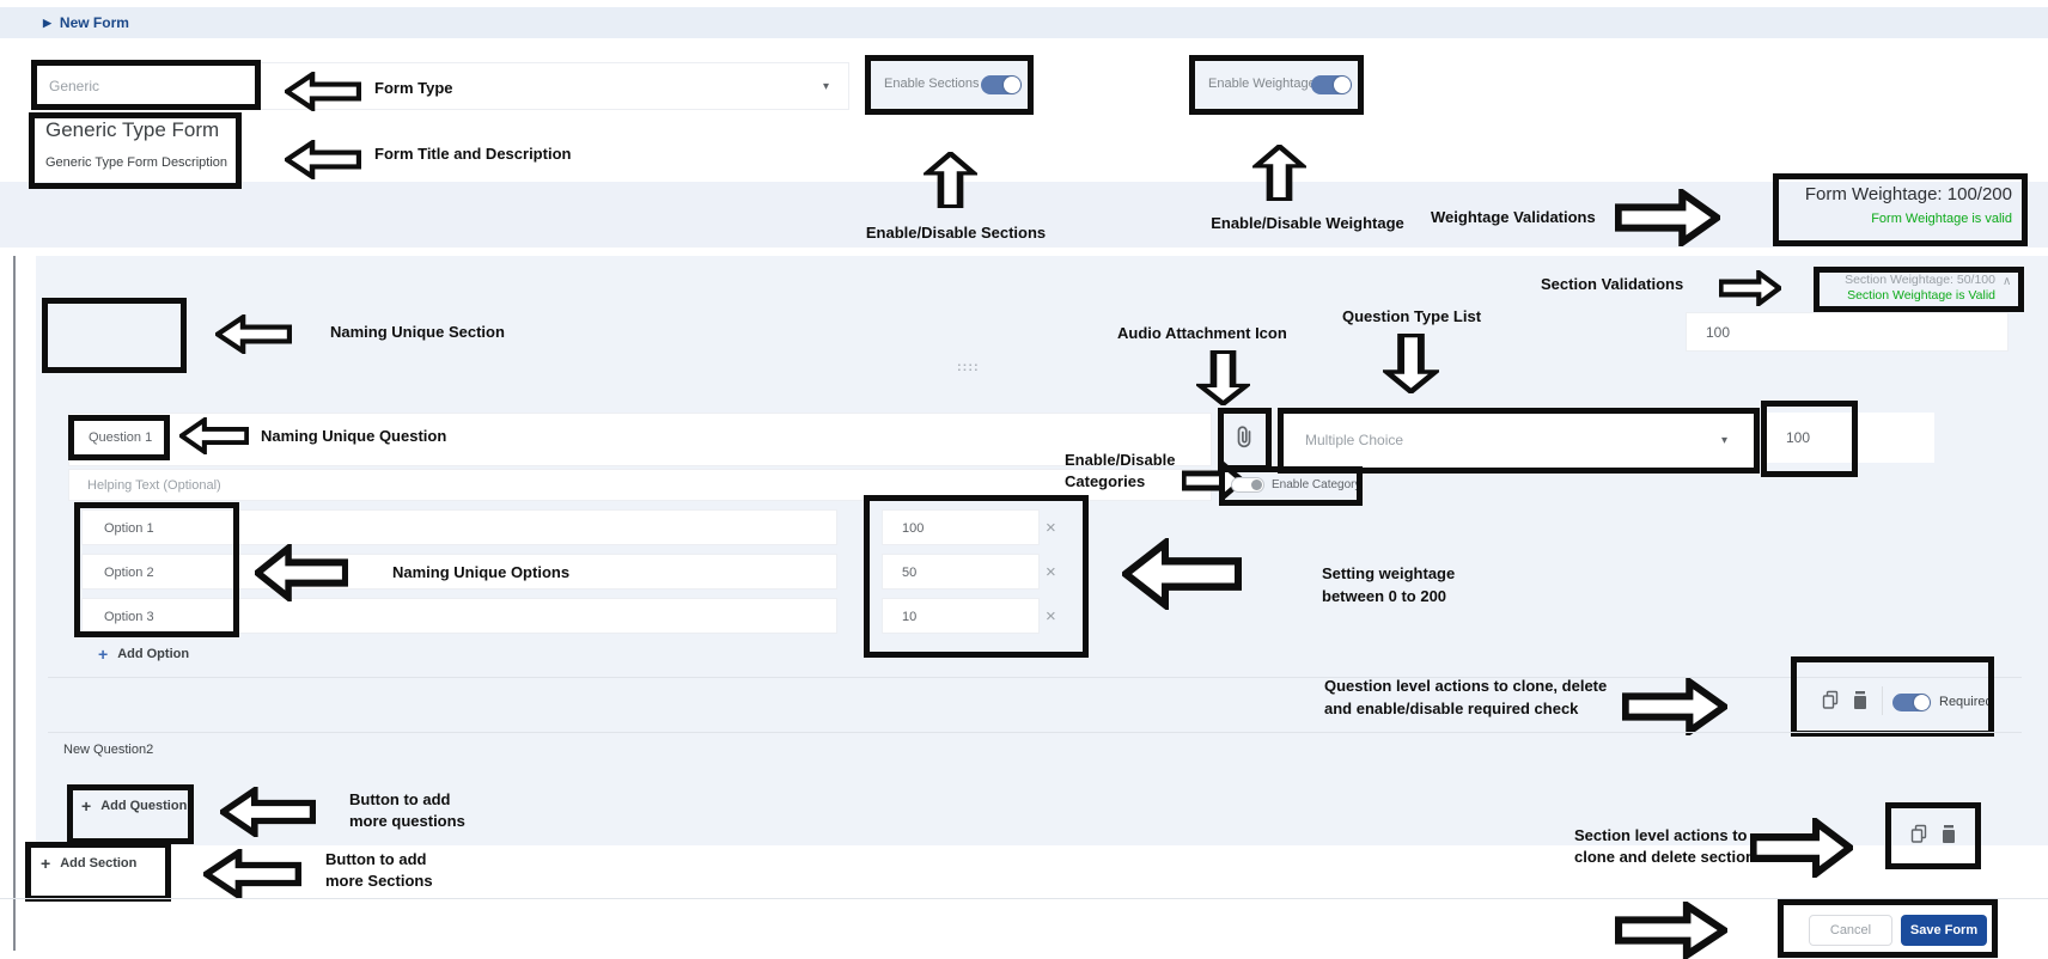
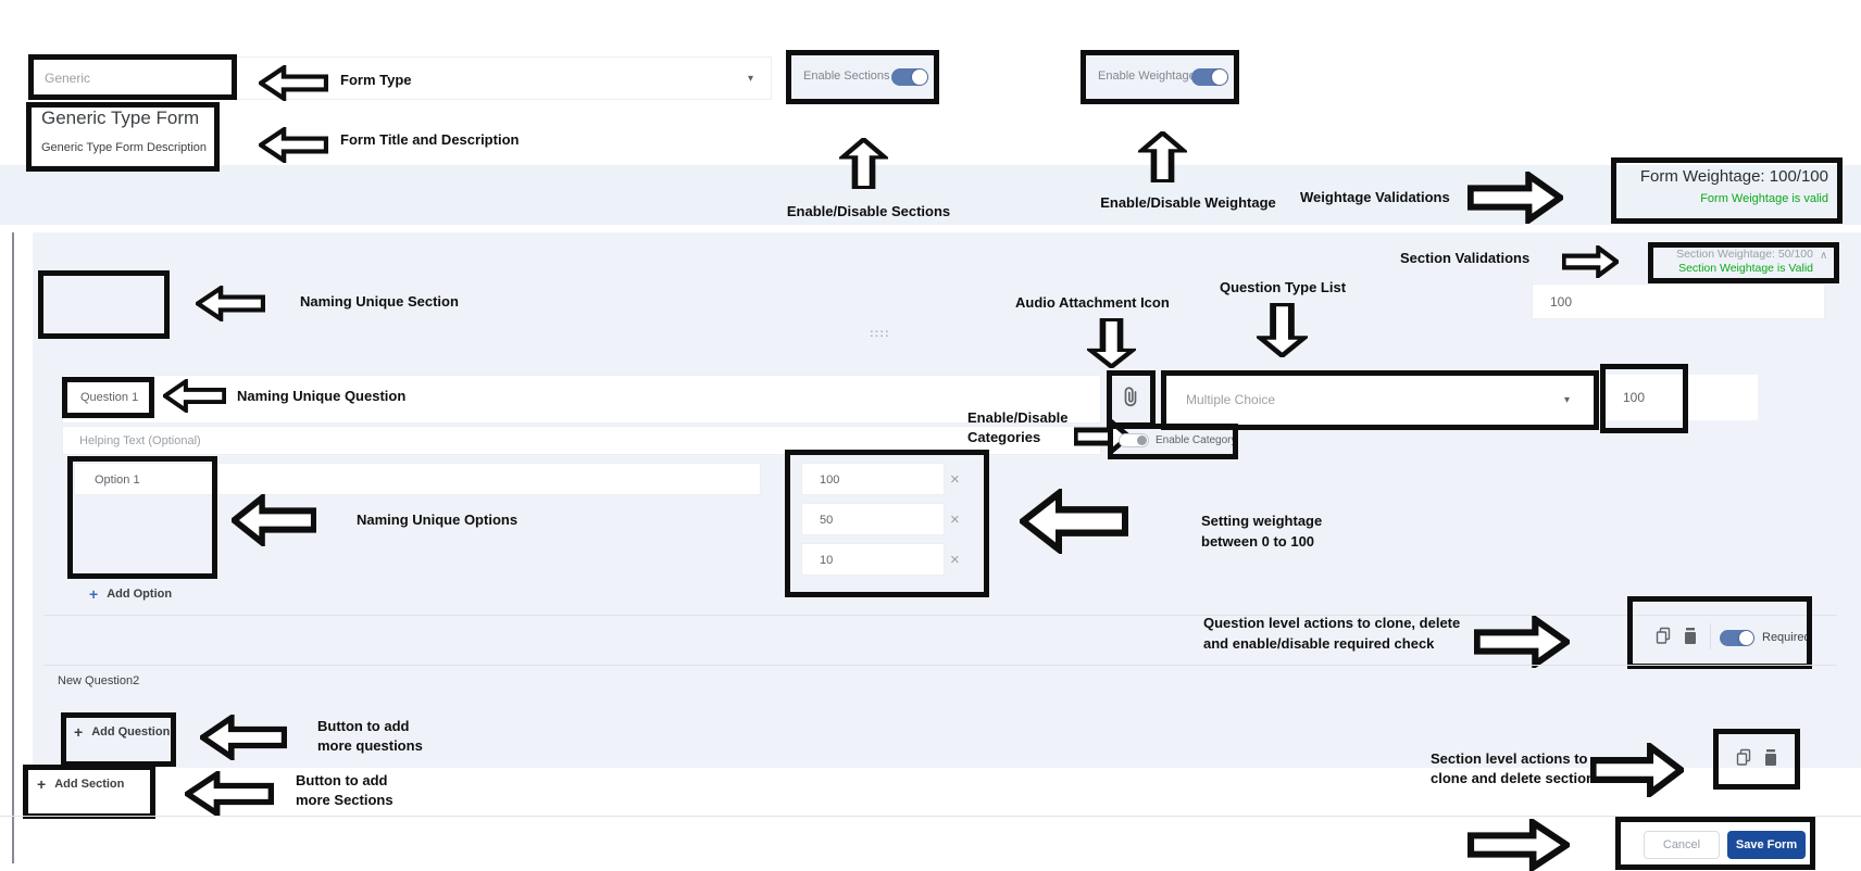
- ▶
- New Form
  Generic
  ▾
  Form Type
  Generic Type Form
  Generic Type Form Description
  Form Title and Description
  Enable Sections
  Enable/Disable Sections
  Enable Weightag
  Enable/Disable Weightage
  Weightage Validations
- Form Weightage: 100/200
+ Form Weightage: 100/100
  Form Weightage is valid
  Section Validations
  Section Weightage: 50/100
  Section Weightage is Valid
  ∧
  Naming Unique Section
  100
  Audio Attachment Icon
  Question Type List
  ::::
  Question 1
  Naming Unique Question
  Multiple Choice
  ▾
  100
  Helping Text (Optional)
  Enable/Disable
  Categories
  Enable Category
  Option 1
- Option 2
- Option 3
  Naming Unique Options
  100
  ×
  50
  ×
  10
  ×
  Setting weightage
- between 0 to 200
+ between 0 to 100
  +
  Add Option
  Question level actions to clone, delete
  and enable/disable required check
  Required
  New Question2
  +
  Add Question
  Button to add
  more questions
  Section level actions to
  clone and delete sectio
  +
  Add Section
  Button to add
  more Sections
  Cancel
  Save Form
